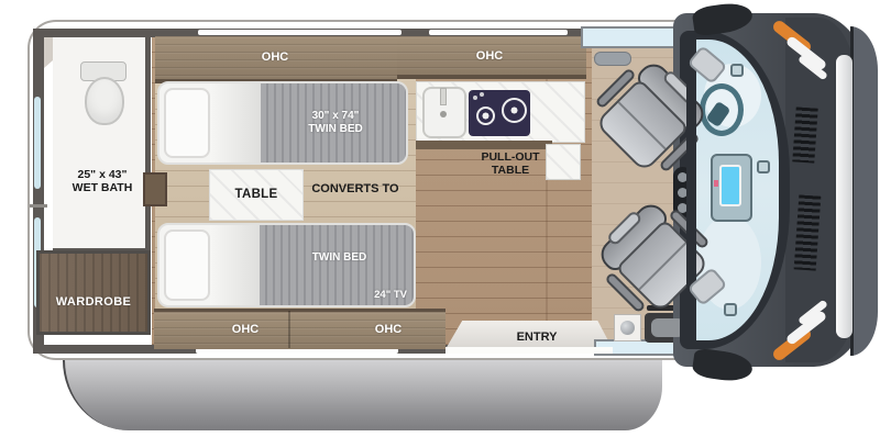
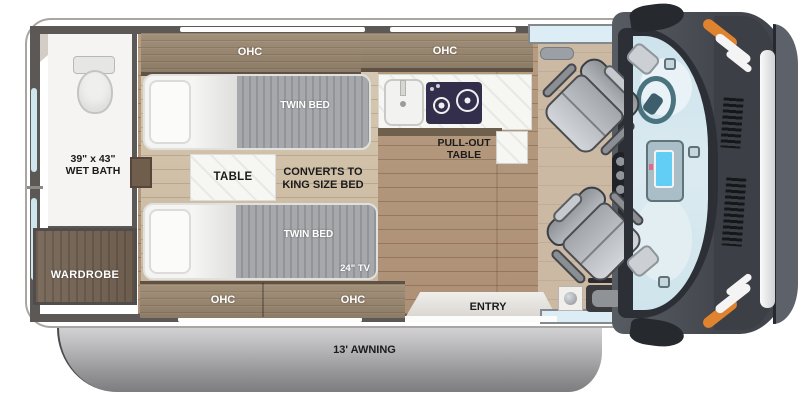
+ 13' AWNING
- 25" x 43"
+ 39" x 43"
  WET BATH
  WARDROBE
  OHC
  OHC
  OHC
  OHC
- 30" x 74"
  TWIN BED
  TWIN BED
  24" TV
  TABLE
  CONVERTS TO
+ KING SIZE BED
  PULL-OUT
  TABLE
  ENTRY
